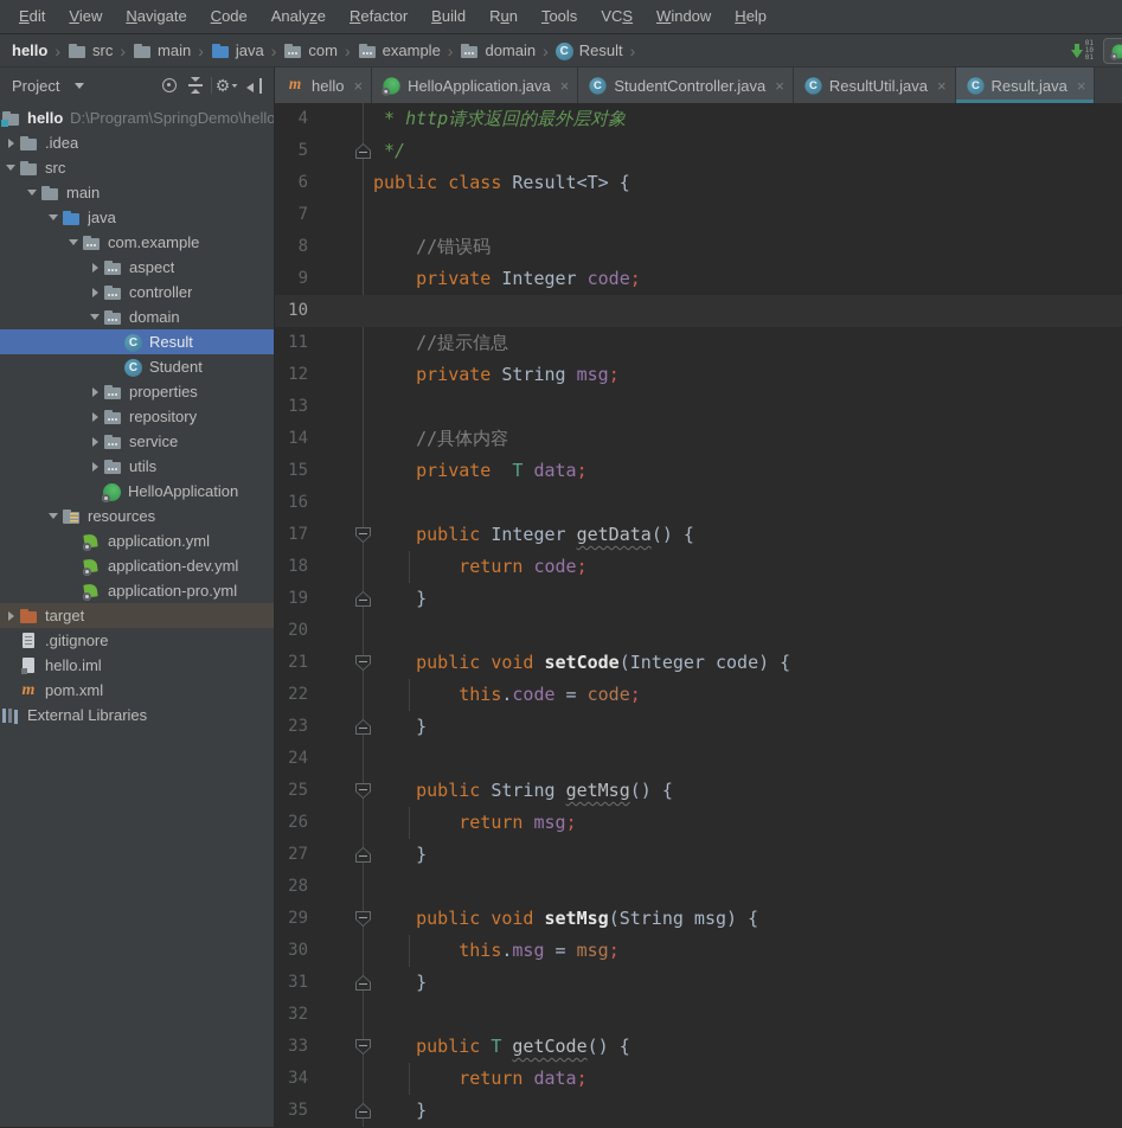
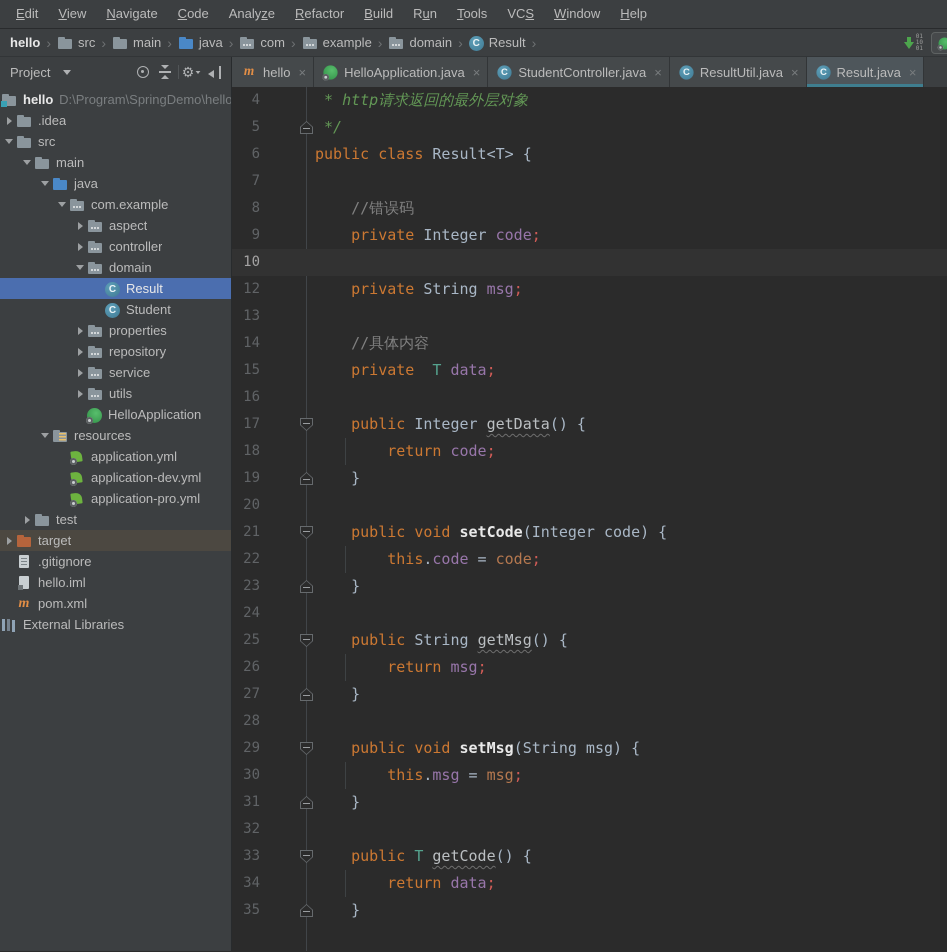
  Edit
  View
  Navigate
  Code
  Analyze
  Refactor
  Build
  Run
  Tools
  VCS
  Window
  Help
  hello
  ›
  src
  ›
  main
  ›
  java
  ›
  com
  ›
  example
  ›
  domain
  ›
  C
  Result
  ›
  Project
  ⚙
  hello
  D:\Program\SpringDemo\hello
  .idea
  src
  main
  java
  com.example
  aspect
  controller
  domain
  C
  Result
  C
  Student
  properties
  repository
  service
  utils
  HelloApplication
  resources
  application.yml
  application-dev.yml
  application-pro.yml
+ test
  target
  .gitignore
  hello.iml
  m
  pom.xml
  External Libraries
  m
  hello
  ×
  HelloApplication.java
  ×
  C
  StudentController.java
  ×
  C
  ResultUtil.java
  ×
  C
  Result.java
  ×
  4
  * http请求返回的最外层对象
  5
  */
  6
  public class Result<T> {
  7
  8
  //错误码
  9
  private Integer code;
  10
- 11
- //提示信息
  12
  private String msg;
  13
  14
  //具体内容
  15
  private T data;
  16
  17
  public Integer getData() {
  18
  return code;
  19
  }
  20
  21
  public void setCode(Integer code) {
  22
  this.code = code;
  23
  }
  24
  25
  public String getMsg() {
  26
  return msg;
  27
  }
  28
  29
  public void setMsg(String msg) {
  30
  this.msg = msg;
  31
  }
  32
  33
  public T getCode() {
  34
  return data;
  35
  }
